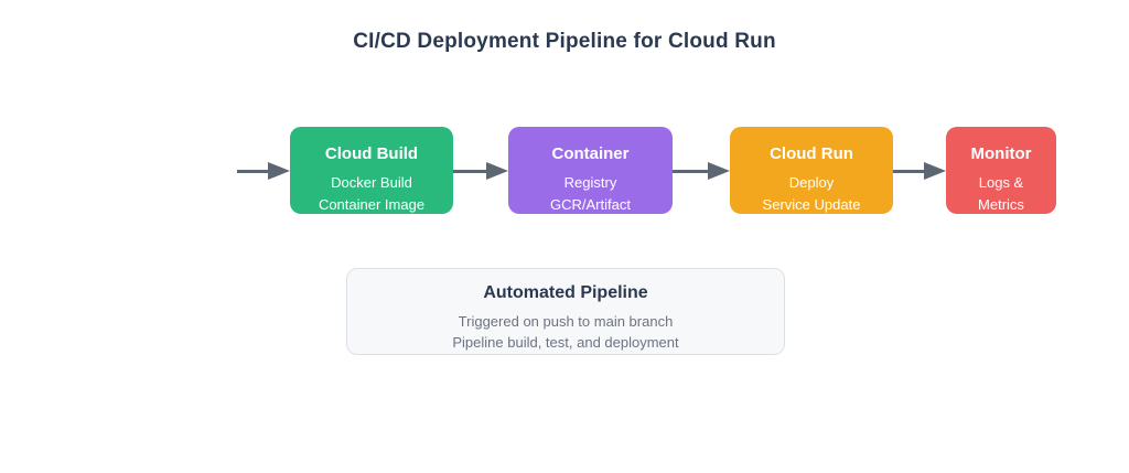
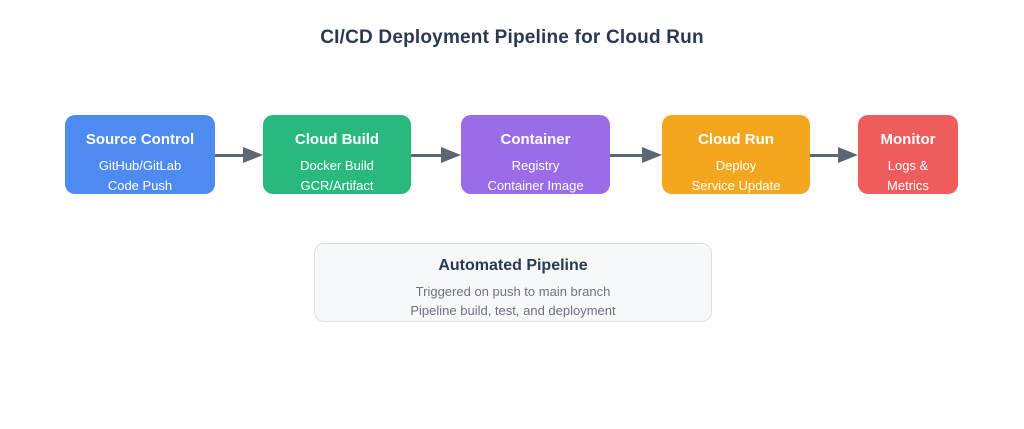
  CI/CD Deployment Pipeline for Cloud Run
+ Source Control
+ GitHub/GitLab
+ Code Push
  Cloud Build
  Docker Build
- Container Image
+ GCR/Artifact
  Container
  Registry
- GCR/Artifact
+ Container Image
  Cloud Run
  Deploy
  Service Update
  Monitor
  Logs &
  Metrics
  Automated Pipeline
  Triggered on push to main branch
  Pipeline build, test, and deployment
